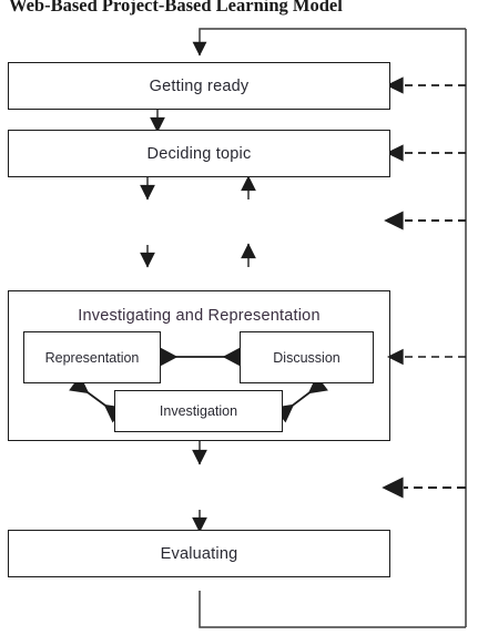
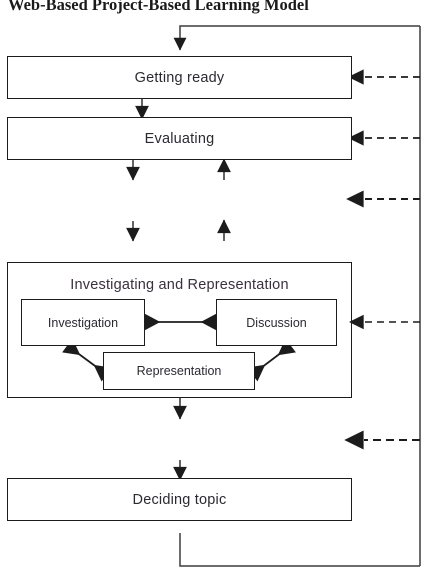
  Web-Based Project-Based Learning Model
  Getting ready
- Deciding topic
+ Evaluating
  Investigating and Representation
- Representation
+ Investigation
  Discussion
- Investigation
+ Representation
- Evaluating
+ Deciding topic
